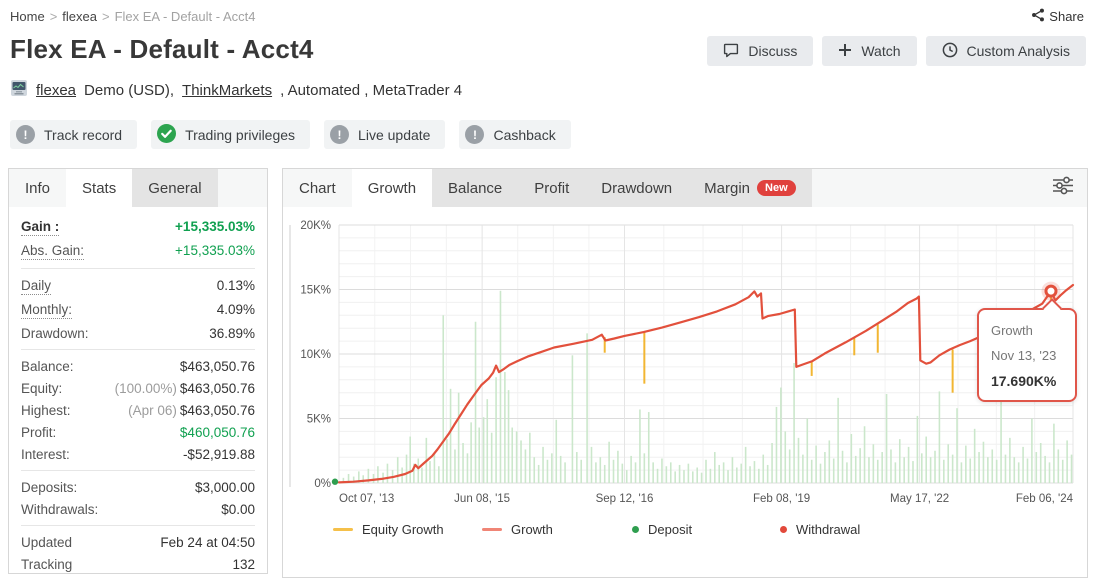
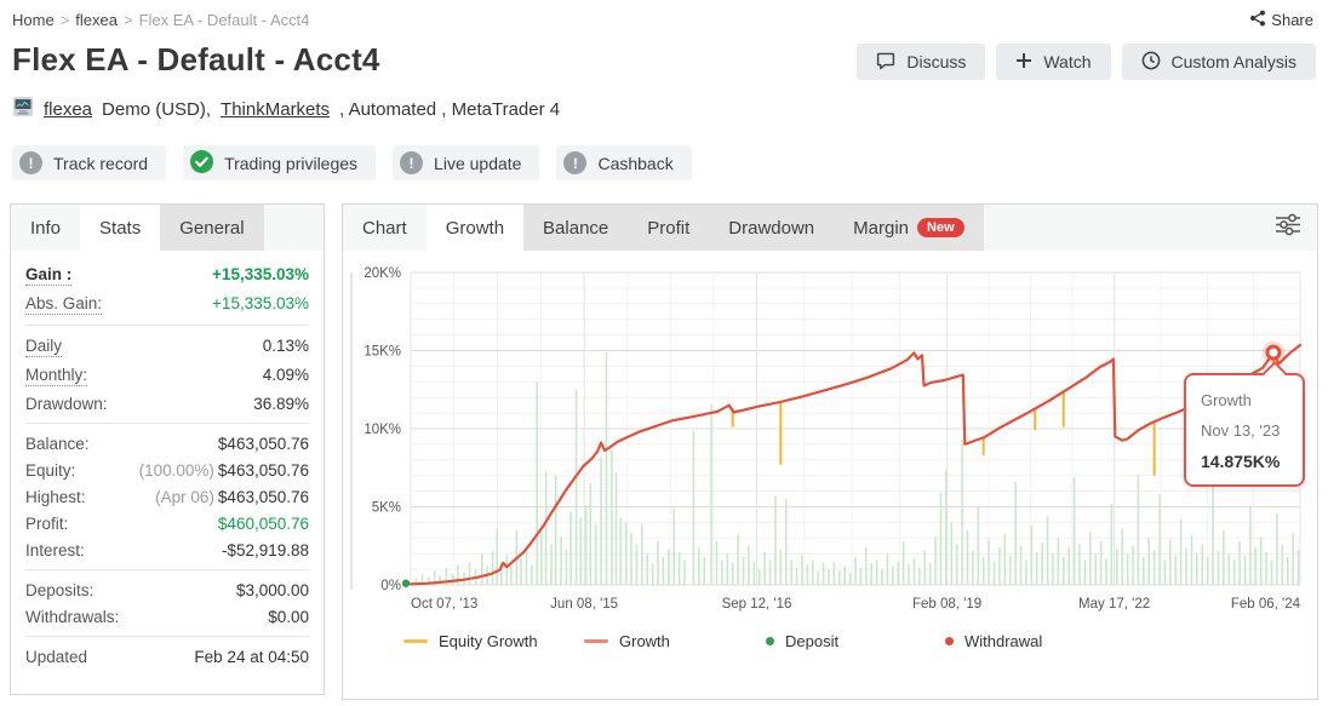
  Home
  >
  flexea
  >
  Flex EA - Default - Acct4
  Share
  Flex EA - Default - Acct4
  Discuss
  Watch
  Custom Analysis
  flexea
  Demo (USD),
  ThinkMarkets
  , Automated , MetaTrader 4
  !
  Track record
  Trading privileges
  !
  Live update
  !
  Cashback
  Info
  Stats
  General
  Gain :
  +15,335.03%
  Abs. Gain:
  +15,335.03%
  Daily
  0.13%
  Monthly:
  4.09%
  Drawdown:
  36.89%
  Balance:
  $463,050.76
  Equity:
  (100.00%) $463,050.76
  Highest:
  (Apr 06) $463,050.76
  Profit:
  $460,050.76
  Interest:
  -$52,919.88
  Deposits:
  $3,000.00
  Withdrawals:
  $0.00
  Updated
  Feb 24 at 04:50
- Tracking
- 132
  Chart
  Growth
  Balance
  Profit
  Drawdown
  Margin
  New
  0%
  5K%
  10K%
  15K%
  20K%
  Oct 07, '13
  Jun 08, '15
  Sep 12, '16
  Feb 08, '19
  May 17, '22
  Feb 06, '24
  Growth
  Nov 13, '23
- 17.690K%
+ 14.875K%
  Equity Growth
  Growth
  Deposit
  Withdrawal
